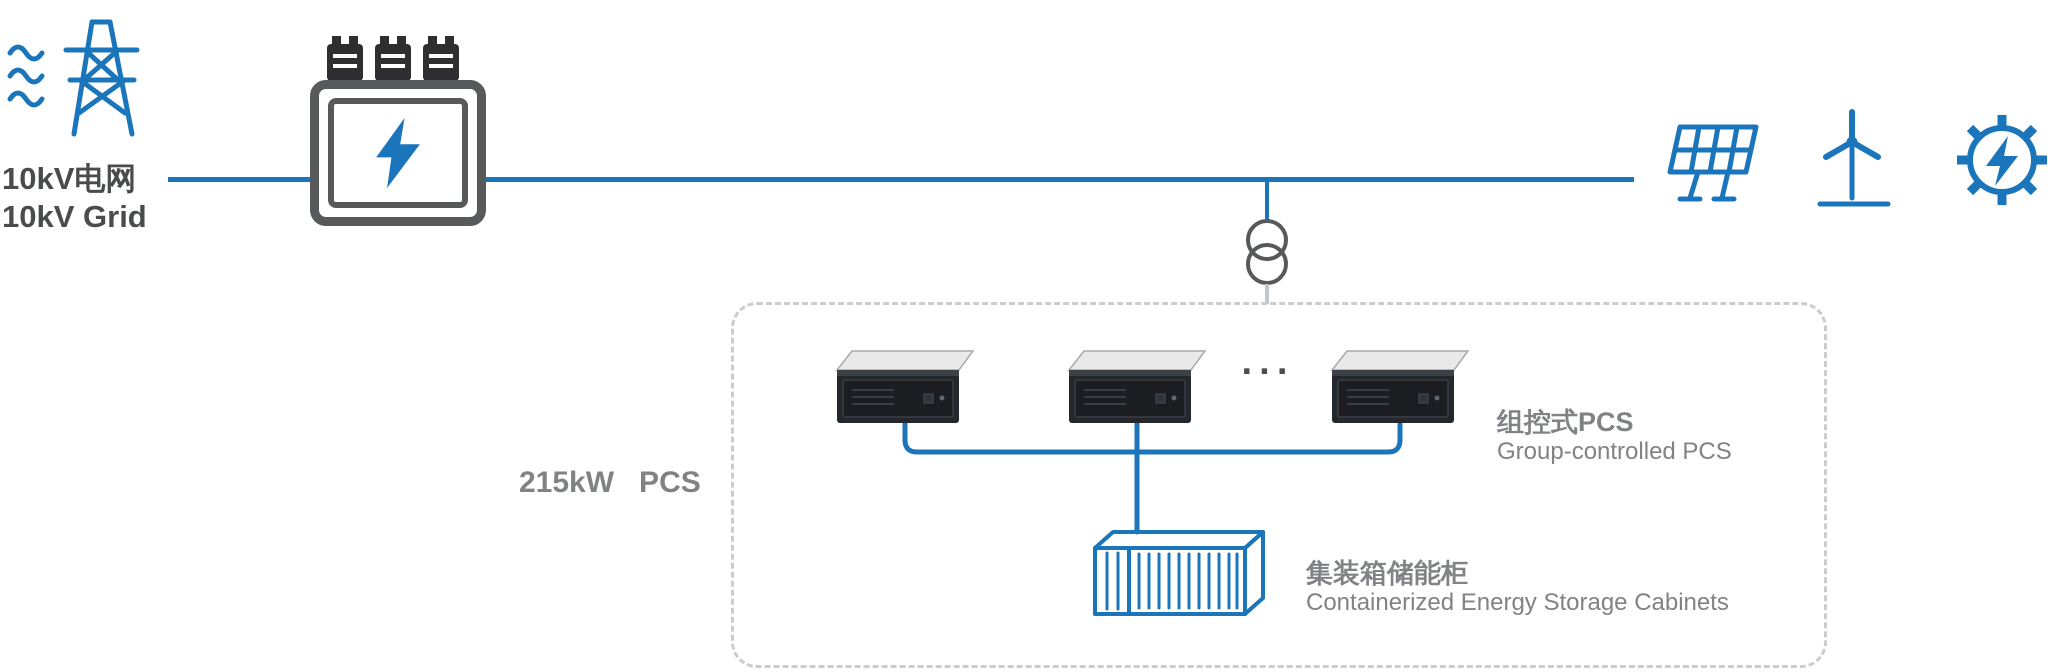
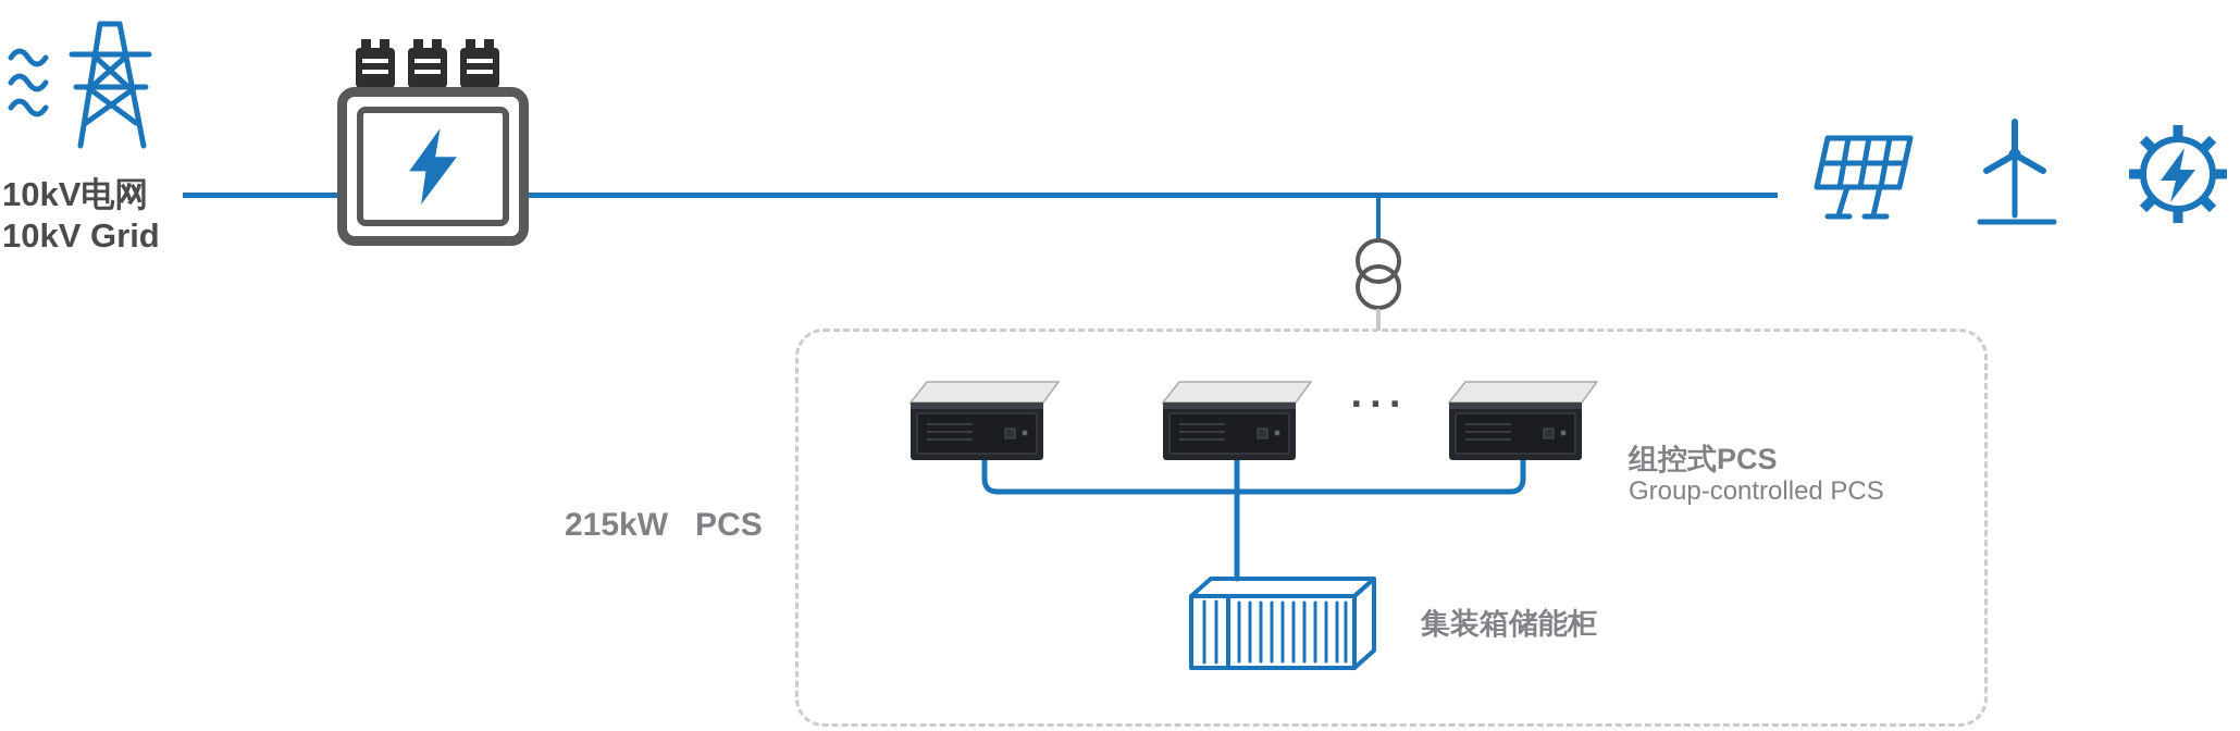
  10kV电网
  10kV Grid
  ···
  215kW PCS
  组控式PCS
  Group-controlled PCS
  集装箱储能柜
- Containerized Energy Storage Cabinets
